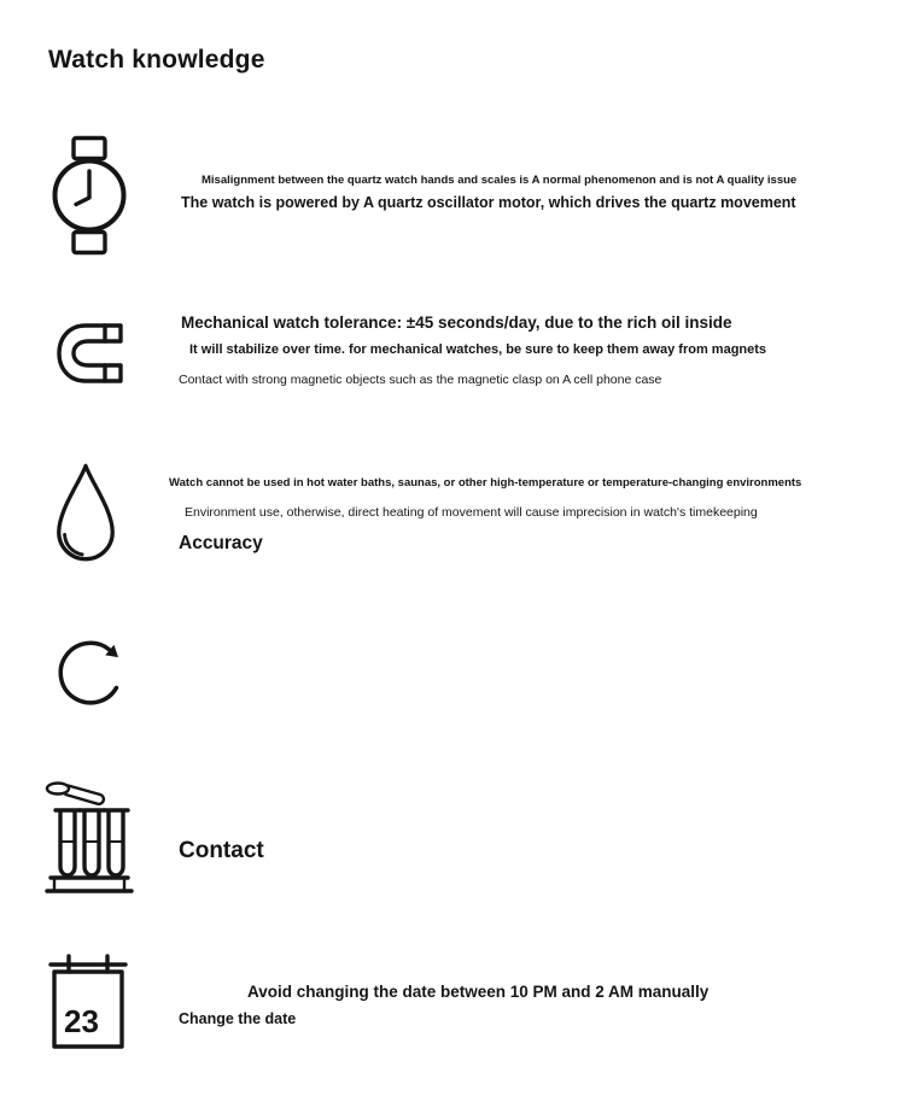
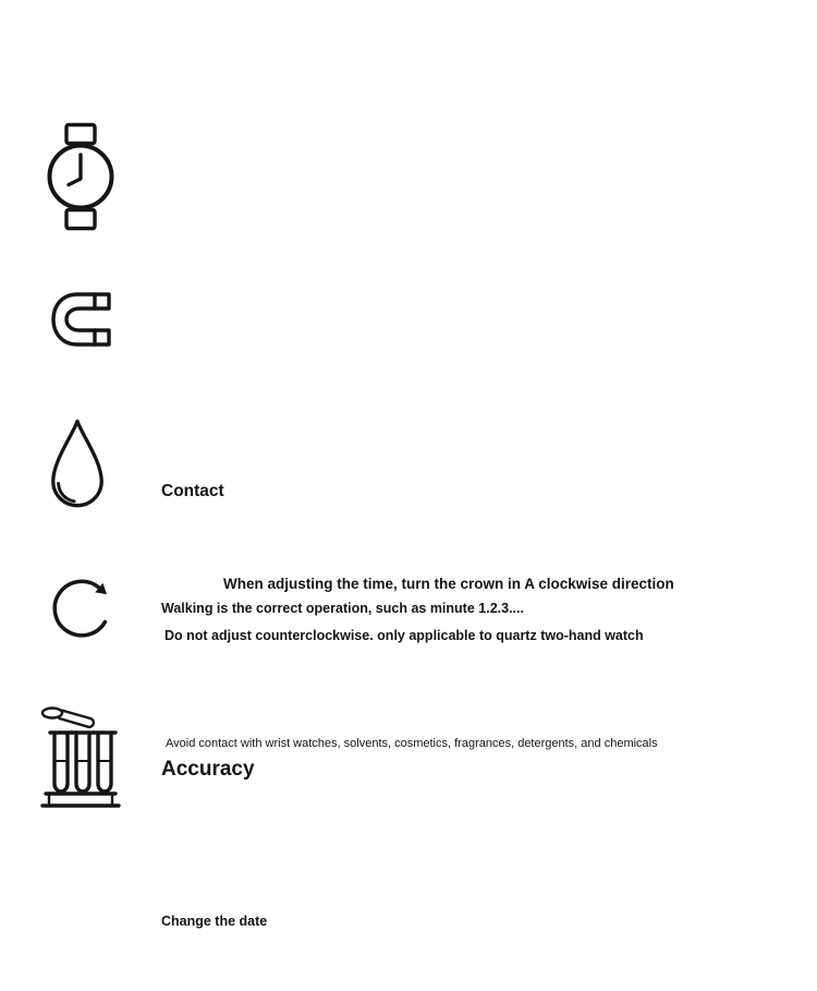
- Watch knowledge
- Misalignment between the quartz watch hands and scales is A normal phenomenon and is not A quality issue
- The watch is powered by A quartz oscillator motor, which drives the quartz movement
- Mechanical watch tolerance: ±45 seconds/day, due to the rich oil inside
- It will stabilize over time. for mechanical watches, be sure to keep them away from magnets
- Contact with strong magnetic objects such as the magnetic clasp on A cell phone case
- Watch cannot be used in hot water baths, saunas, or other high-temperature or temperature-changing environments
- Environment use, otherwise, direct heating of movement will cause imprecision in watch's timekeeping
- Accuracy
+ Contact
+ When adjusting the time, turn the crown in A clockwise direction
+ Walking is the correct operation, such as minute 1.2.3....
+ Do not adjust counterclockwise. only applicable to quartz two-hand watch
+ Avoid contact with wrist watches, solvents, cosmetics, fragrances, detergents, and chemicals
- Contact
+ Accuracy
- 23
- Avoid changing the date between 10 PM and 2 AM manually
  Change the date
